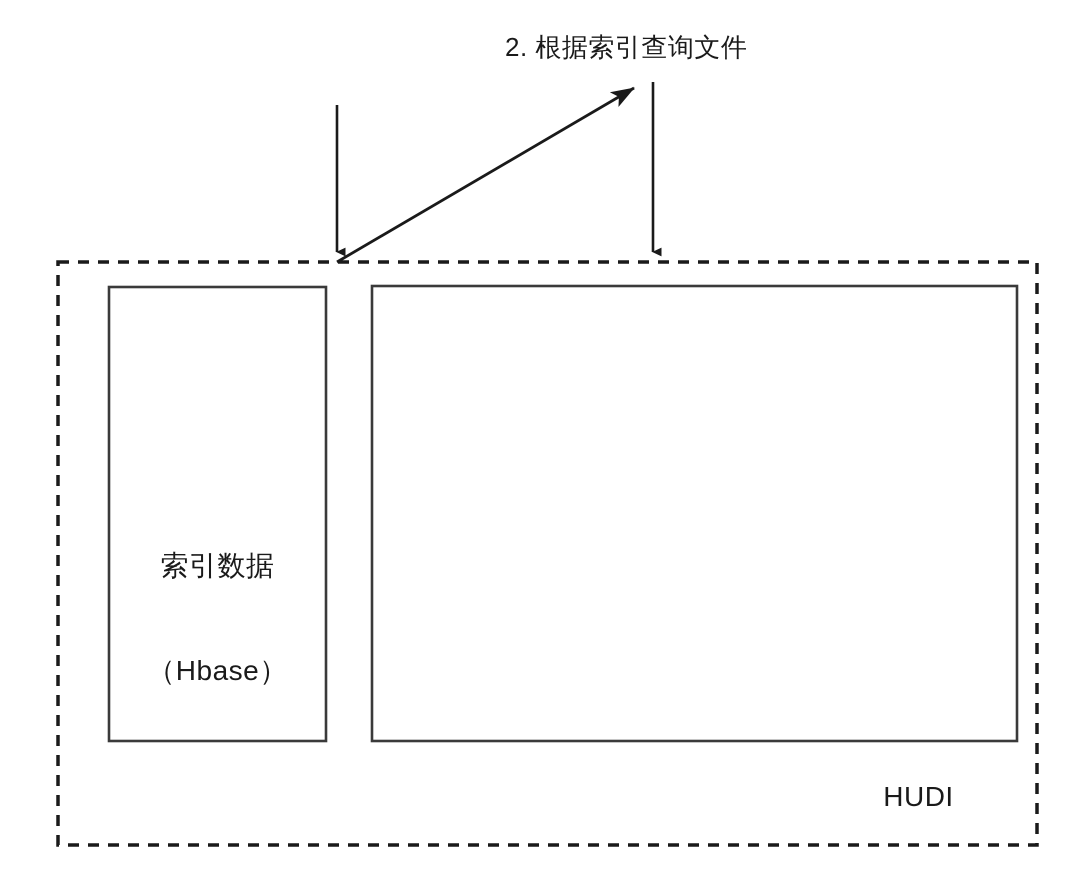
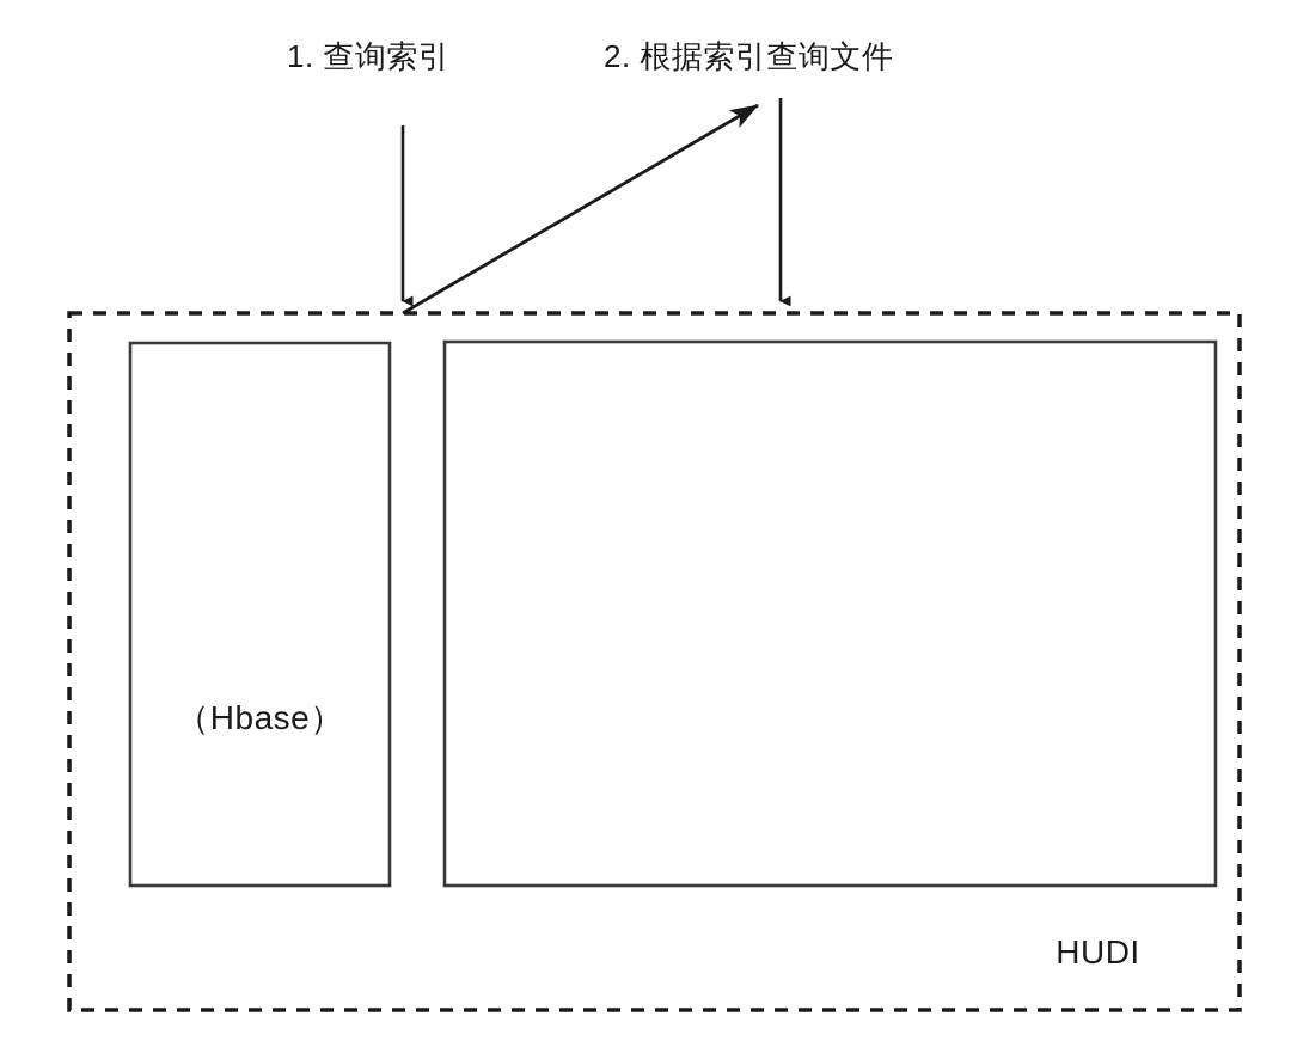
+ 1. 查询索引
  2. 根据索引查询文件
- 索引数据
  （Hbase）
  HUDI
